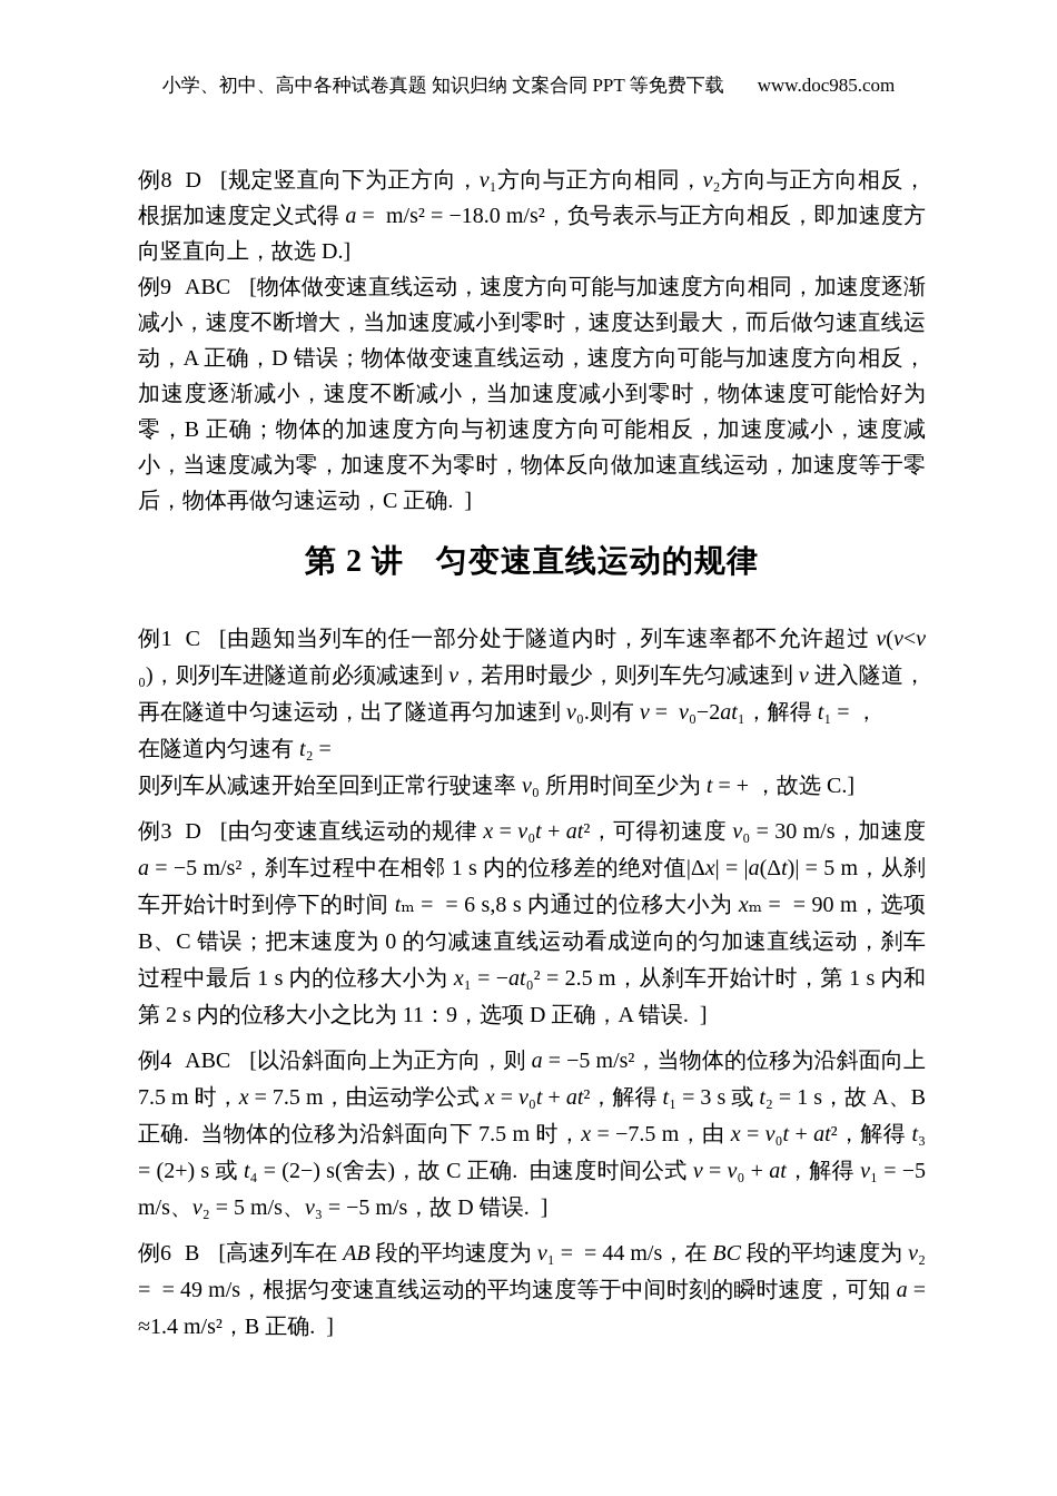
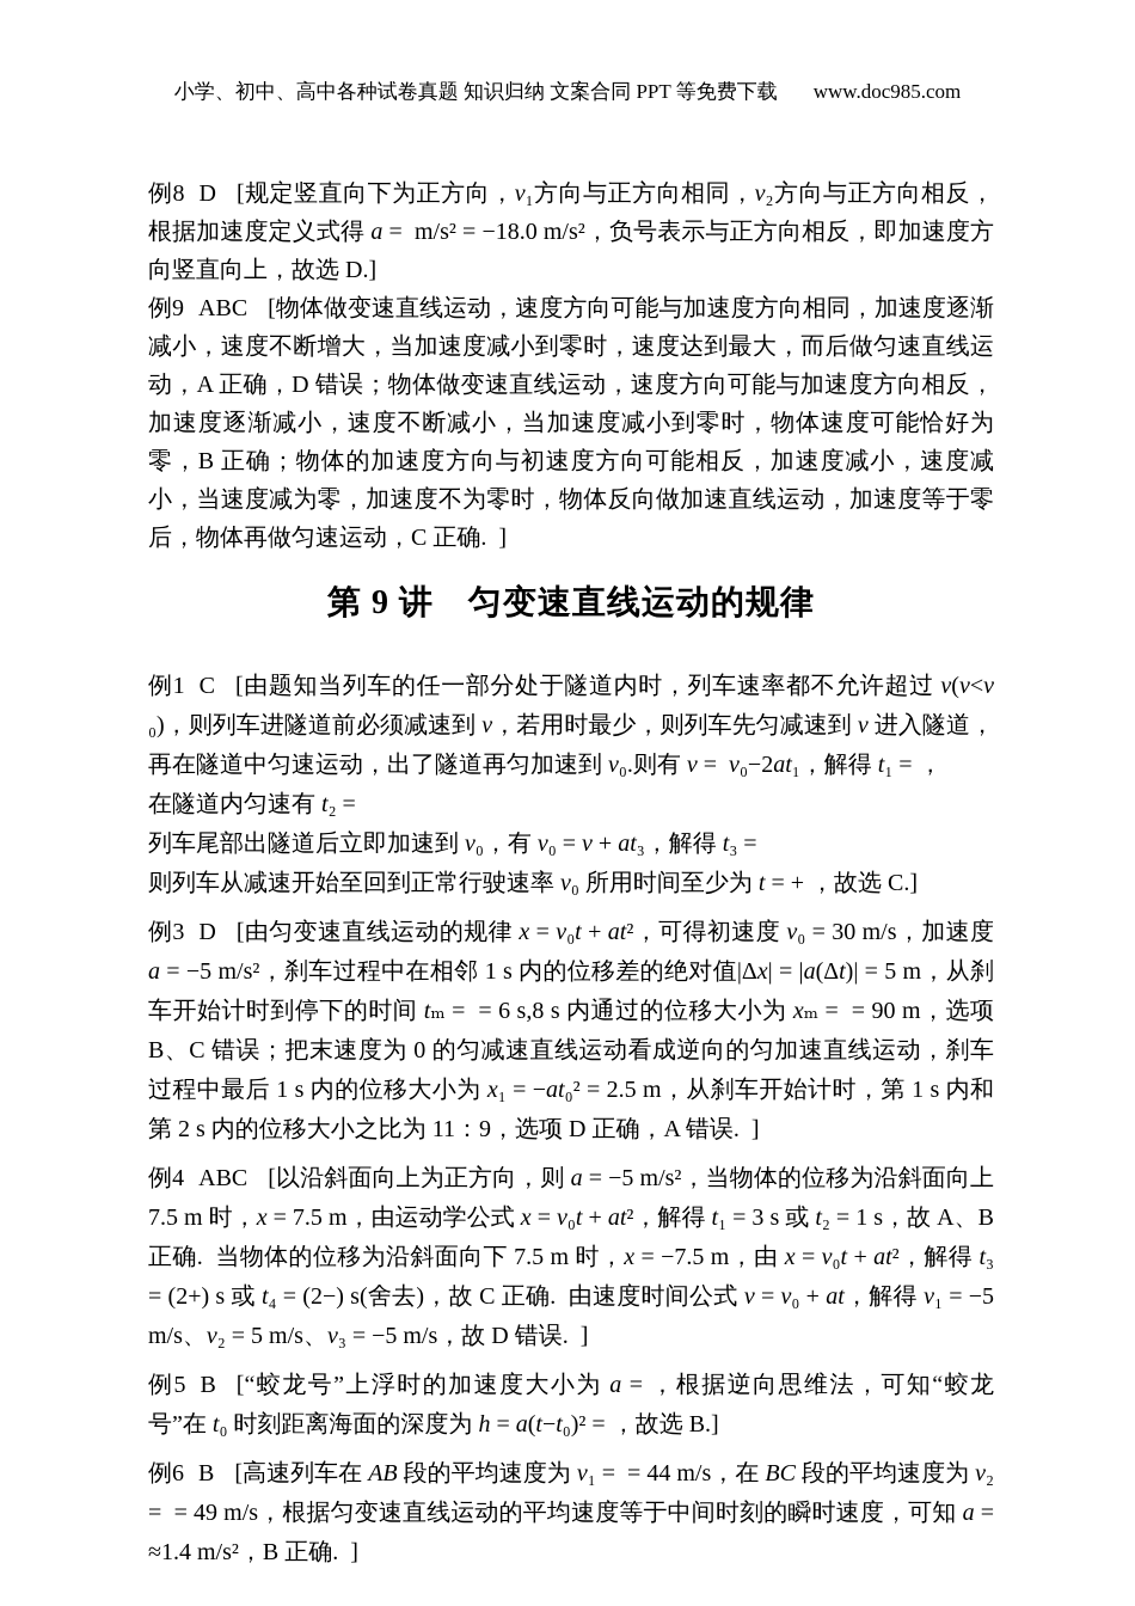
  小学、初中、高中各种试卷真题 知识归纳 文案合同 PPT 等免费下载 www.doc985.com
  例8 D [规定竖直向下为正方向，v₁方向与正方向相同，v₂方向与正方向相反，根据加速度定义式得 a = m/s² = −18.0 m/s²，负号表示与正方向相反，即加速度方向竖直向上，故选 D.]
  例9 ABC [物体做变速直线运动，速度方向可能与加速度方向相同，加速度逐渐减小，速度不断增大，当加速度减小到零时，速度达到最大，而后做匀速直线运动，A 正确，D 错误；物体做变速直线运动，速度方向可能与加速度方向相反，加速度逐渐减小，速度不断减小，当加速度减小到零时，物体速度可能恰好为零，B 正确；物体的加速度方向与初速度方向可能相反，加速度减小，速度减小，当速度减为零，加速度不为零时，物体反向做加速直线运动，加速度等于零后，物体再做匀速运动，C 正确. ]
- 第 2 讲 匀变速直线运动的规律
+ 第 9 讲 匀变速直线运动的规律
  例1 C [由题知当列车的任一部分处于隧道内时，列车速率都不允许超过 v(v<v₀)，则列车进隧道前必须减速到 v，若用时最少，则列车先匀减速到 v 进入隧道，再在隧道中匀速运动，出了隧道再匀加速到 v₀.则有 v = v₀−2at₁，解得 t₁ = ，
  在隧道内匀速有 t₂ =
+ 列车尾部出隧道后立即加速到 v₀，有 v₀ = v + at₃，解得 t₃ =
  则列车从减速开始至回到正常行驶速率 v₀ 所用时间至少为 t = + ，故选 C.]
  例3 D [由匀变速直线运动的规律 x = v₀t + at²，可得初速度 v₀ = 30 m/s，加速度 a = −5 m/s²，刹车过程中在相邻 1 s 内的位移差的绝对值|Δx| = |a(Δt)| = 5 m，从刹车开始计时到停下的时间 tₘ = = 6 s,8 s 内通过的位移大小为 xₘ = = 90 m，选项 B、C 错误；把末速度为 0 的匀减速直线运动看成逆向的匀加速直线运动，刹车过程中最后 1 s 内的位移大小为 x₁ = −at₀² = 2.5 m，从刹车开始计时，第 1 s 内和第 2 s 内的位移大小之比为 11：9，选项 D 正确，A 错误. ]
  例4 ABC [以沿斜面向上为正方向，则 a = −5 m/s²，当物体的位移为沿斜面向上 7.5 m 时，x = 7.5 m，由运动学公式 x = v₀t + at²，解得 t₁ = 3 s 或 t₂ = 1 s，故 A、B 正确. 当物体的位移为沿斜面向下 7.5 m 时，x = −7.5 m，由 x = v₀t + at²，解得 t₃ = (2+) s 或 t₄ = (2−) s(舍去)，故 C 正确. 由速度时间公式 v = v₀ + at，解得 v₁ = −5 m/s、v₂ = 5 m/s、v₃ = −5 m/s，故 D 错误. ]
+ 例5 B [“蛟龙号”上浮时的加速度大小为 a = ，根据逆向思维法，可知“蛟龙号”在 t₀ 时刻距离海面的深度为 h = a(t−t₀)² = ，故选 B.]
  例6 B [高速列车在 AB 段的平均速度为 v₁ = = 44 m/s，在 BC 段的平均速度为 v₂ = = 49 m/s，根据匀变速直线运动的平均速度等于中间时刻的瞬时速度，可知 a = ≈1.4 m/s²，B 正确. ]
